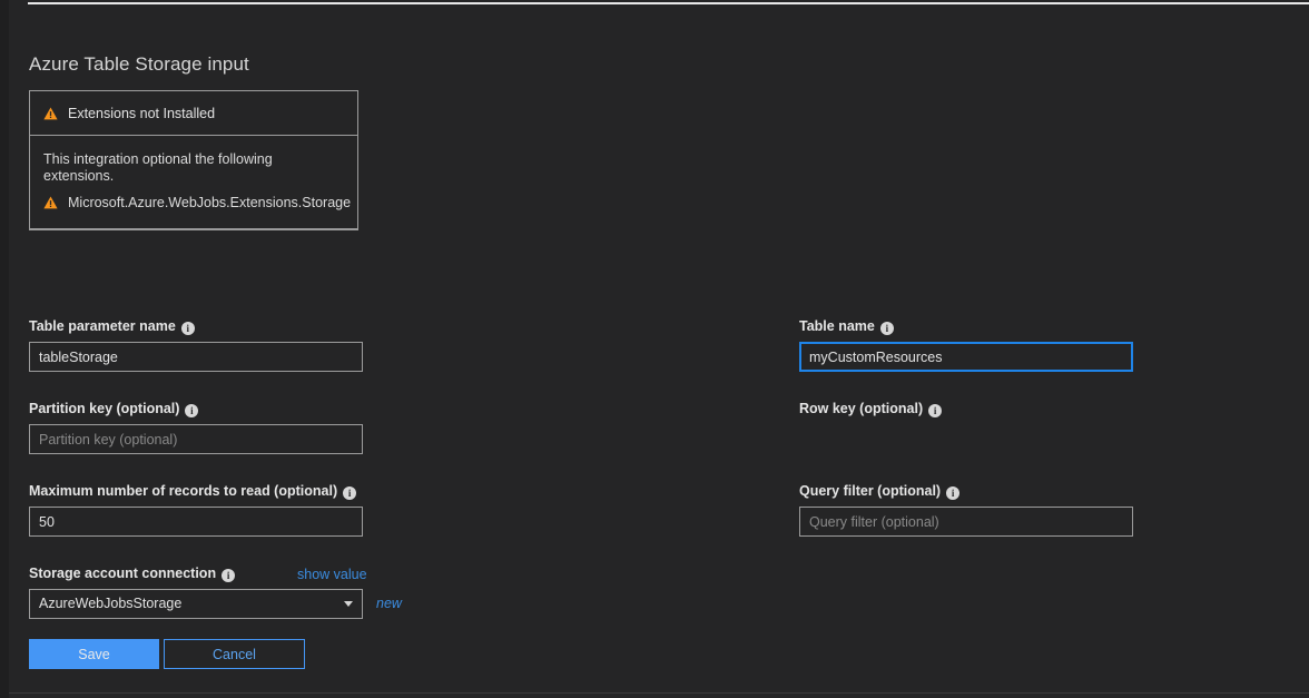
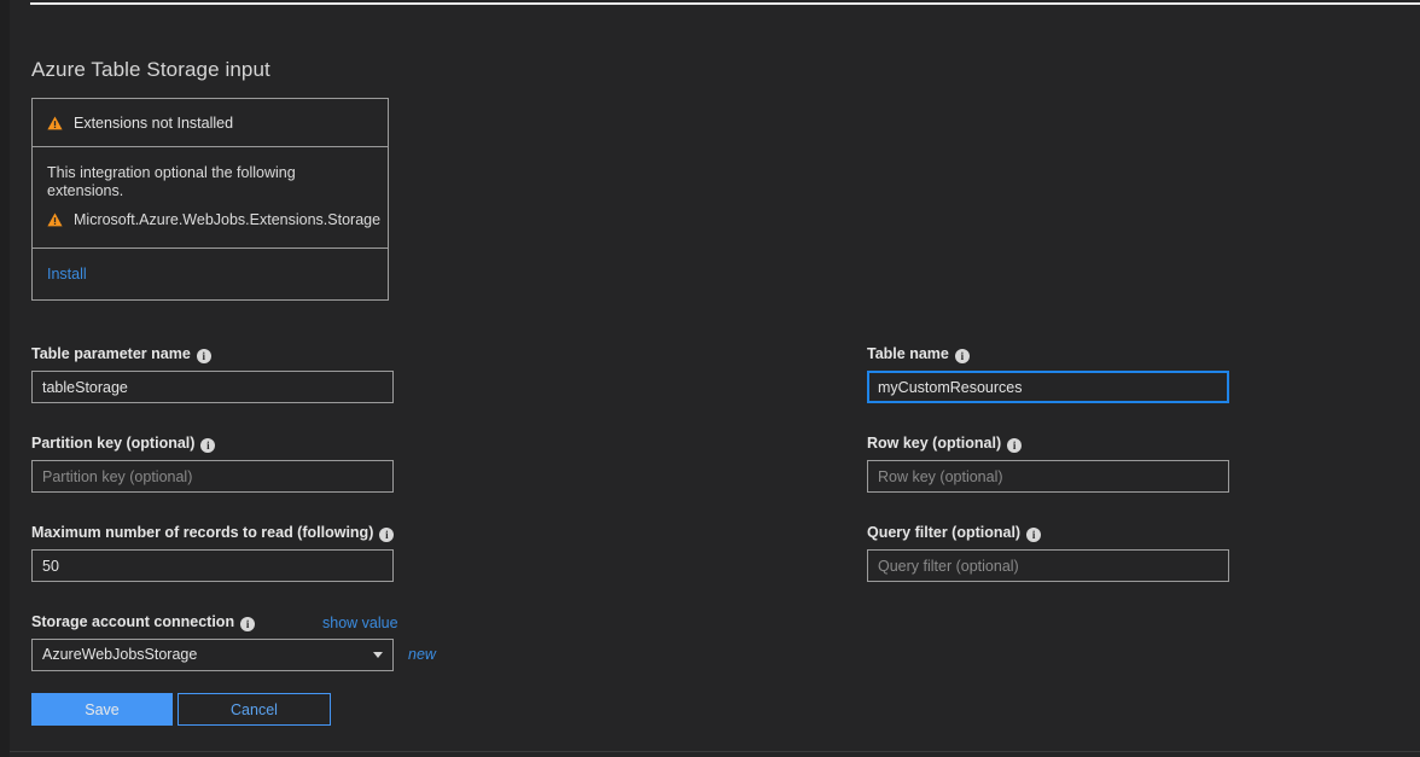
  Azure Table Storage input
  Extensions not Installed
  This integration optional the following extensions.
  Microsoft.Azure.WebJobs.Extensions.Storage
+ Install
  Table parameter name i
  tableStorage
  Partition key (optional) i
  Partition key (optional)
- Maximum number of records to read (optional) i
+ Maximum number of records to read (following) i
  50
  Storage account connection i
  show value
  AzureWebJobsStorage
  new
  Table name i
  myCustomResources
  Row key (optional) i
+ Row key (optional)
  Query filter (optional) i
  Query filter (optional)
  Save
  Cancel
